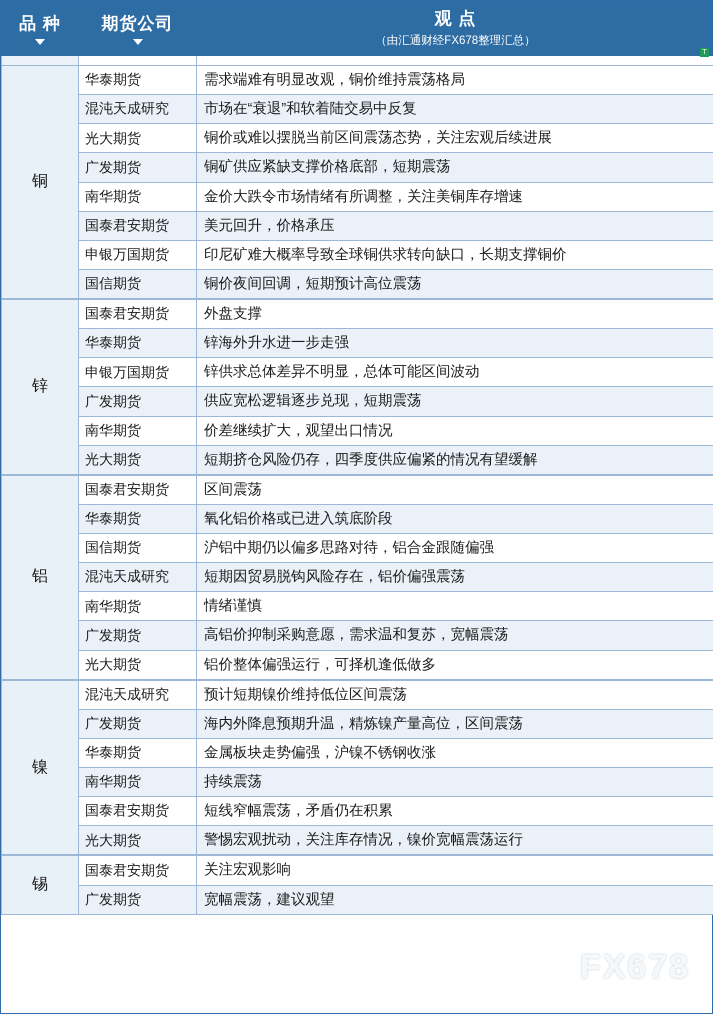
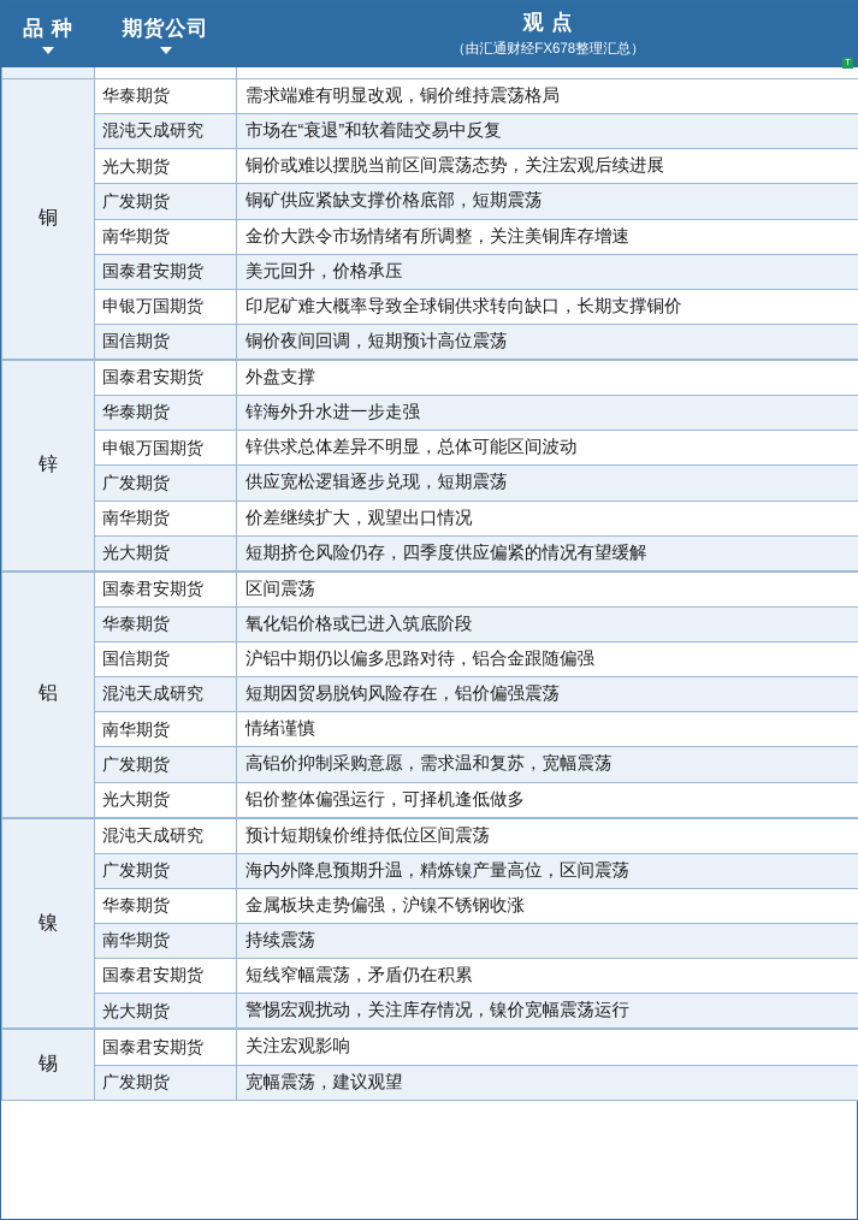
  品 种	期货公司	观 点 （由汇通财经FX678整理汇总）
  铜	华泰期货	需求端难有明显改观，铜价维持震荡格局
  混沌天成研究	市场在“衰退”和软着陆交易中反复
  光大期货	铜价或难以摆脱当前区间震荡态势，关注宏观后续进展
  广发期货	铜矿供应紧缺支撑价格底部，短期震荡
  南华期货	金价大跌令市场情绪有所调整，关注美铜库存增速
  国泰君安期货	美元回升，价格承压
  申银万国期货	印尼矿难大概率导致全球铜供求转向缺口，长期支撑铜价
  国信期货	铜价夜间回调，短期预计高位震荡
  锌	国泰君安期货	外盘支撑
  华泰期货	锌海外升水进一步走强
  申银万国期货	锌供求总体差异不明显，总体可能区间波动
  广发期货	供应宽松逻辑逐步兑现，短期震荡
  南华期货	价差继续扩大，观望出口情况
  光大期货	短期挤仓风险仍存，四季度供应偏紧的情况有望缓解
  铝	国泰君安期货	区间震荡
  华泰期货	氧化铝价格或已进入筑底阶段
  国信期货	沪铝中期仍以偏多思路对待，铝合金跟随偏强
  混沌天成研究	短期因贸易脱钩风险存在，铝价偏强震荡
  南华期货	情绪谨慎
  广发期货	高铝价抑制采购意愿，需求温和复苏，宽幅震荡
  光大期货	铝价整体偏强运行，可择机逢低做多
  镍	混沌天成研究	预计短期镍价维持低位区间震荡
  广发期货	海内外降息预期升温，精炼镍产量高位，区间震荡
  华泰期货	金属板块走势偏强，沪镍不锈钢收涨
  南华期货	持续震荡
  国泰君安期货	短线窄幅震荡，矛盾仍在积累
  光大期货	警惕宏观扰动，关注库存情况，镍价宽幅震荡运行
  锡	国泰君安期货	关注宏观影响
  广发期货	宽幅震荡，建议观望
- FX678
